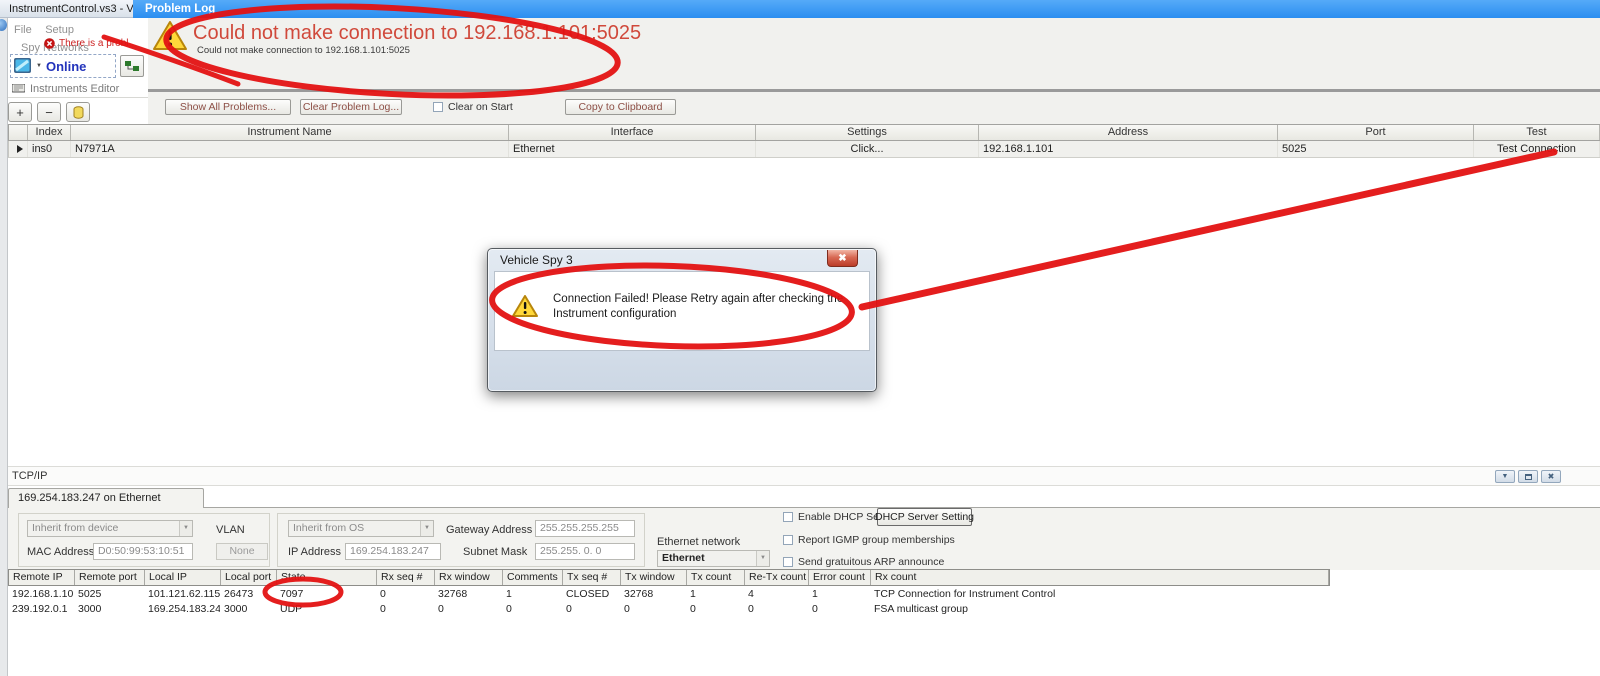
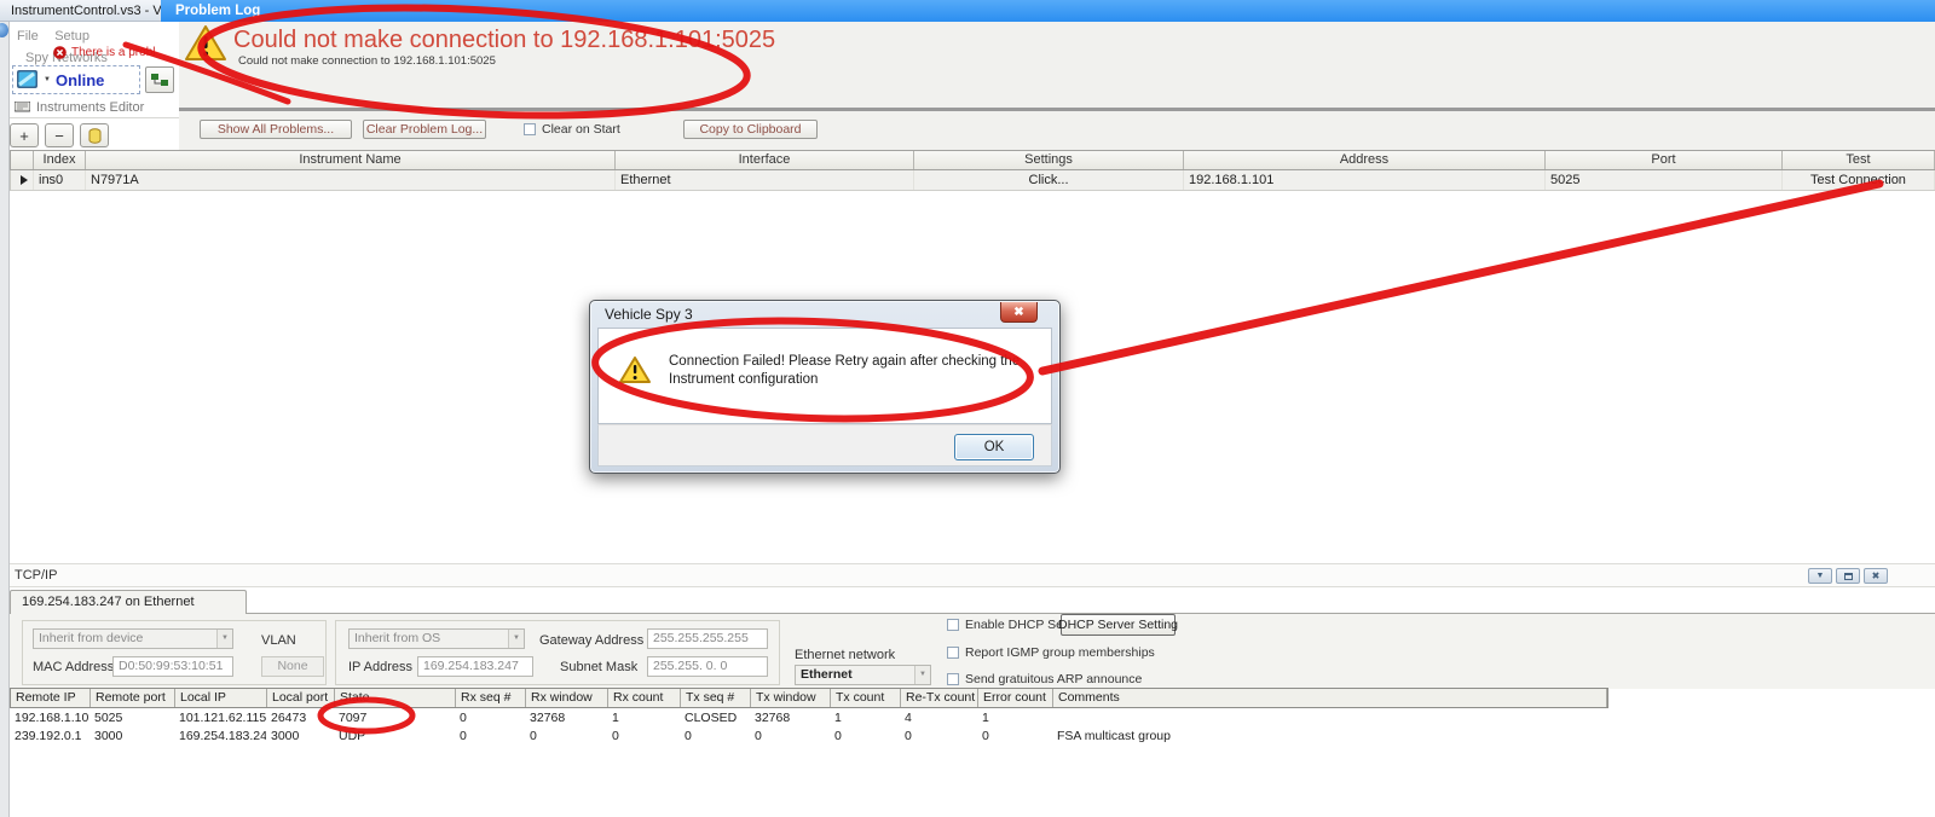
  InstrumentControl.vs3 - V
  Problem Log
  File Setup Spyetworks
  There is a pr
  Online
  Instruments Editor
  +
  −
  Could not make connection to 192.168.1.1:5025
  Could not make connection to 192.168.1.101:5025
  Show All Problems...
  Clear Problem Log...
  Clear on Start
  Copy to Clipboard
  Index
  Instrument Name
  Interface
  Settings
  Address
  Port
  Test
  ins0
  N7971A
  Ethernet
  Click...
  192.168.1.101
  5025
  Test Connetion
  Vehicle Spy 3
  ✖
  Connection Failed! Please Retry again after checking th Instrument configuration
+ OK
  TCP/IP
  ✖
  169.254.183.247 on Ethernet
  Inherit from device
  VLAN
  MAC Address
  D0:50:99:53:10:51
  None
  Inherit from OS
  IP Address
  169.254.183.247
  Gateway Address
  255.255.255.255
  Subnet Mask
  255.255. 0. 0
  Ethernet network
  Ethernet
  DHCP Server Setting
  Report IGMP group memberships
  Send gratuitous ARP announce
  Remote IP
  Remote port
  Local IP
  Local port
  Rx seq #
  Rx window
- Comments
+ Rx count
  Tx seq #
  Tx window
  Tx count
  Re-Tx count
  Error count
- Rx count
+ Comments
  192.168.1.10
  5025
  101.121.62.115
  26473
  7097
  0
  32768
  1
  CLOSED
  32768
  1
  4
  1
- TCP Connection for Instrument Control
  239.192.0.1
  3000
  169.254.183.24
  3000
  UDP
  0
  0
  0
  0
  0
  0
  0
  0
  FSA multicast group
